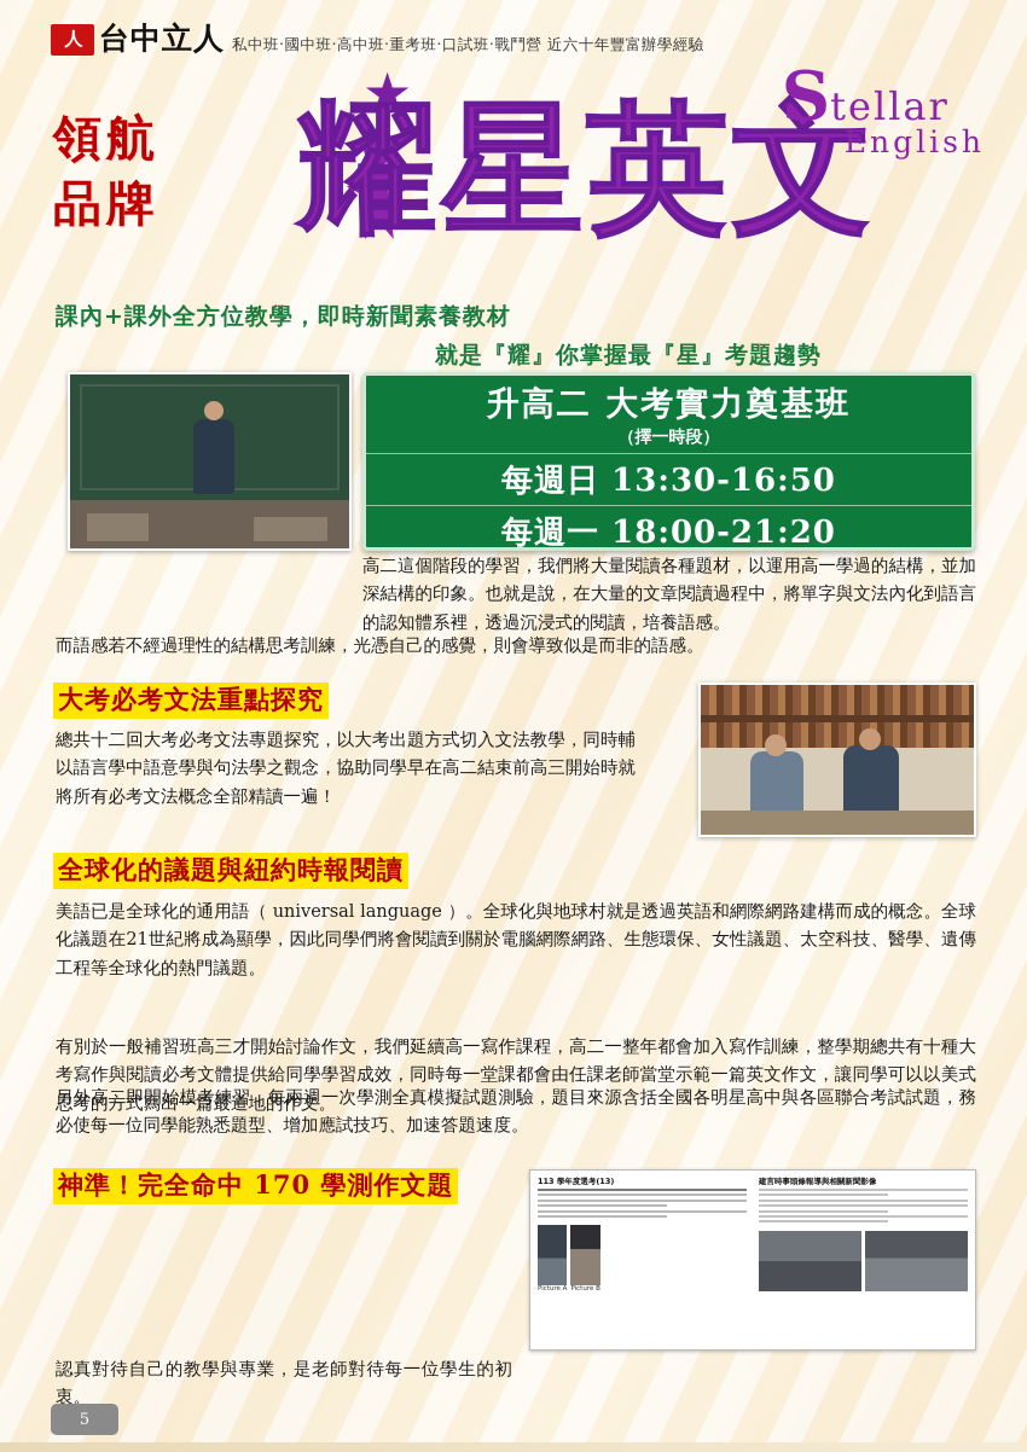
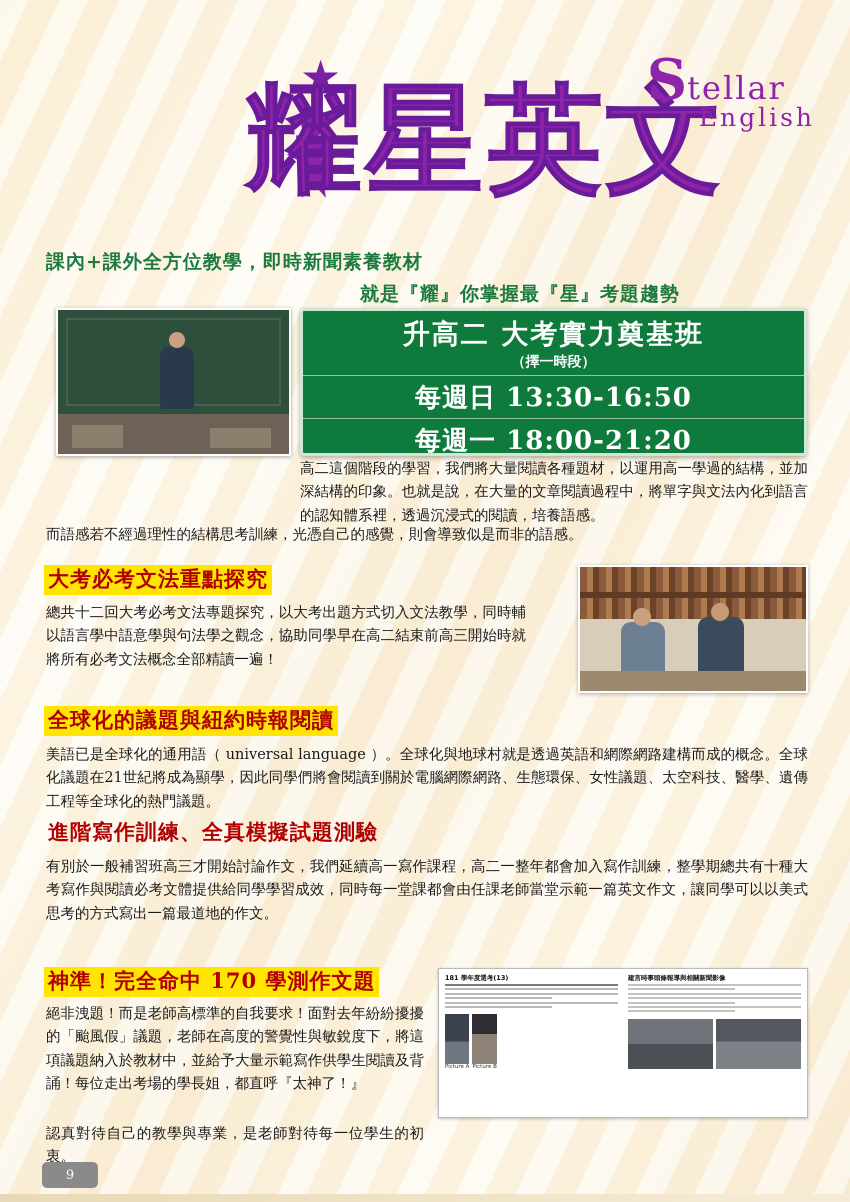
- 人
- 台中立人
- 私中班‧國中班‧高中班‧重考班‧口試班‧戰鬥營 近六十年豐富辦學經驗
- 領航
- 品牌
  ★
  耀星英文
  Stellar
  English
  課內+課外全方位教學，即時新聞素養教材
  就是『耀』你掌握最『星』考題趨勢
  升高二 大考實力奠基班
  （擇一時段）
  每週日 13:30-16:50
  每週一 18:00-21:20
  高二這個階段的學習，我們將大量閱讀各種題材，以運用高一學過的結構，並加深結構的印象。也就是說，在大量的文章閱讀過程中，將單字與文法內化到語言的認知體系裡，透過沉浸式的閱讀，培養語感。
  而語感若不經過理性的結構思考訓練，光憑自己的感覺，則會導致似是而非的語感。
  大考必考文法重點探究
  總共十二回大考必考文法專題探究，以大考出題方式切入文法教學，同時輔以語言學中語意學與句法學之觀念，協助同學早在高二結束前高三開始時就將所有必考文法概念全部精讀一遍！
  全球化的議題與紐約時報閱讀
  美語已是全球化的通用語（ universal language ）。全球化與地球村就是透過英語和網際網路建構而成的概念。全球化議題在21世紀將成為顯學，因此同學們將會閱讀到關於電腦網際網路、生態環保、女性議題、太空科技、醫學、遺傳工程等全球化的熱門議題。
+ 進階寫作訓練、全真模擬試題測驗
  有別於一般補習班高三才開始討論作文，我們延續高一寫作課程，高二一整年都會加入寫作訓練，整學期總共有十種大考寫作與閱讀必考文體提供給同學學習成效，同時每一堂課都會由任課老師當堂示範一篇英文作文，讓同學可以以美式思考的方式寫出一篇最道地的作文。
- 另外高二即開始模考練習，每兩週一次學測全真模擬試題測驗，題目來源含括全國各明星高中與各區聯合考試試題，務必使每一位同學能熟悉題型、增加應試技巧、加速答題速度。
  神準！完全命中 170 學測作文題
+ 絕非洩題！而是老師高標準的自我要求！面對去年紛紛擾擾的「颱風假」議題，老師在高度的警覺性與敏銳度下，將這項議題納入於教材中，並給予大量示範寫作供學生閱讀及背誦！每位走出考場的學長姐，都直呼『太神了！』
  認真對待自己的教學與專業，是老師對待每一位學生的初衷。
- 113 學年度選考(13)
+ 181 學年度選考(13)
  建言時事頭條報導與相關新聞影像
- 5
+ 9
